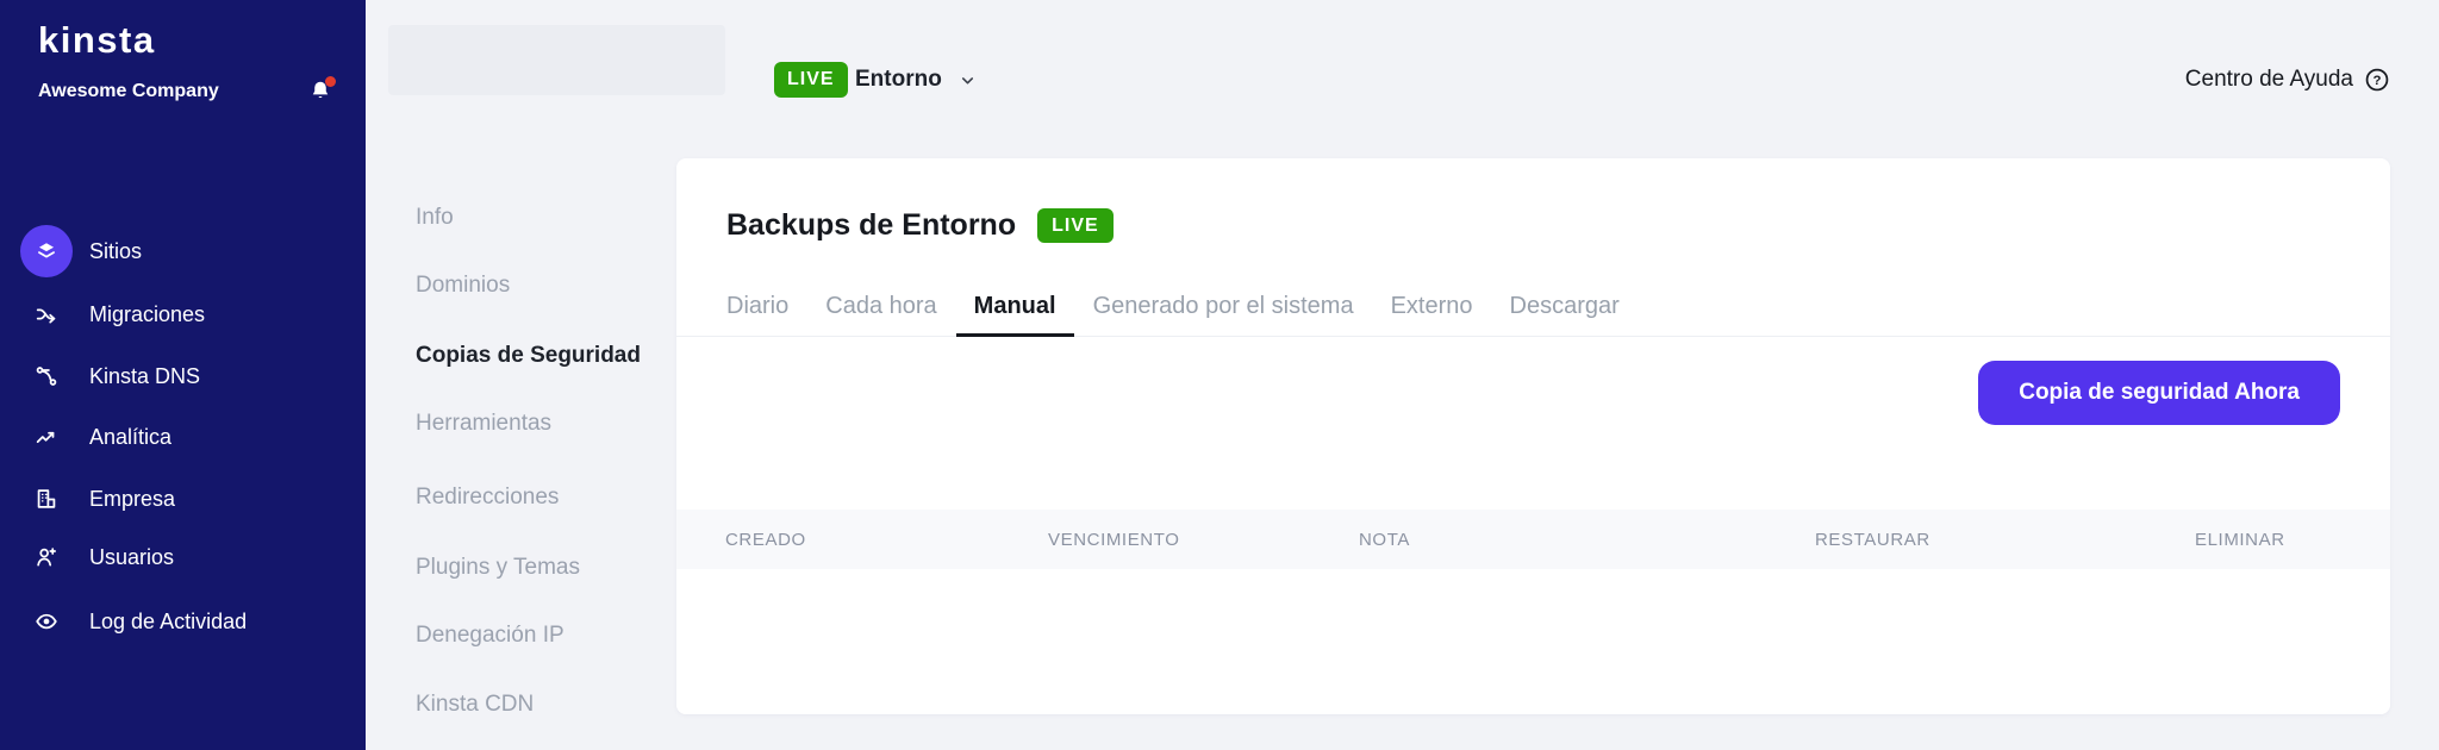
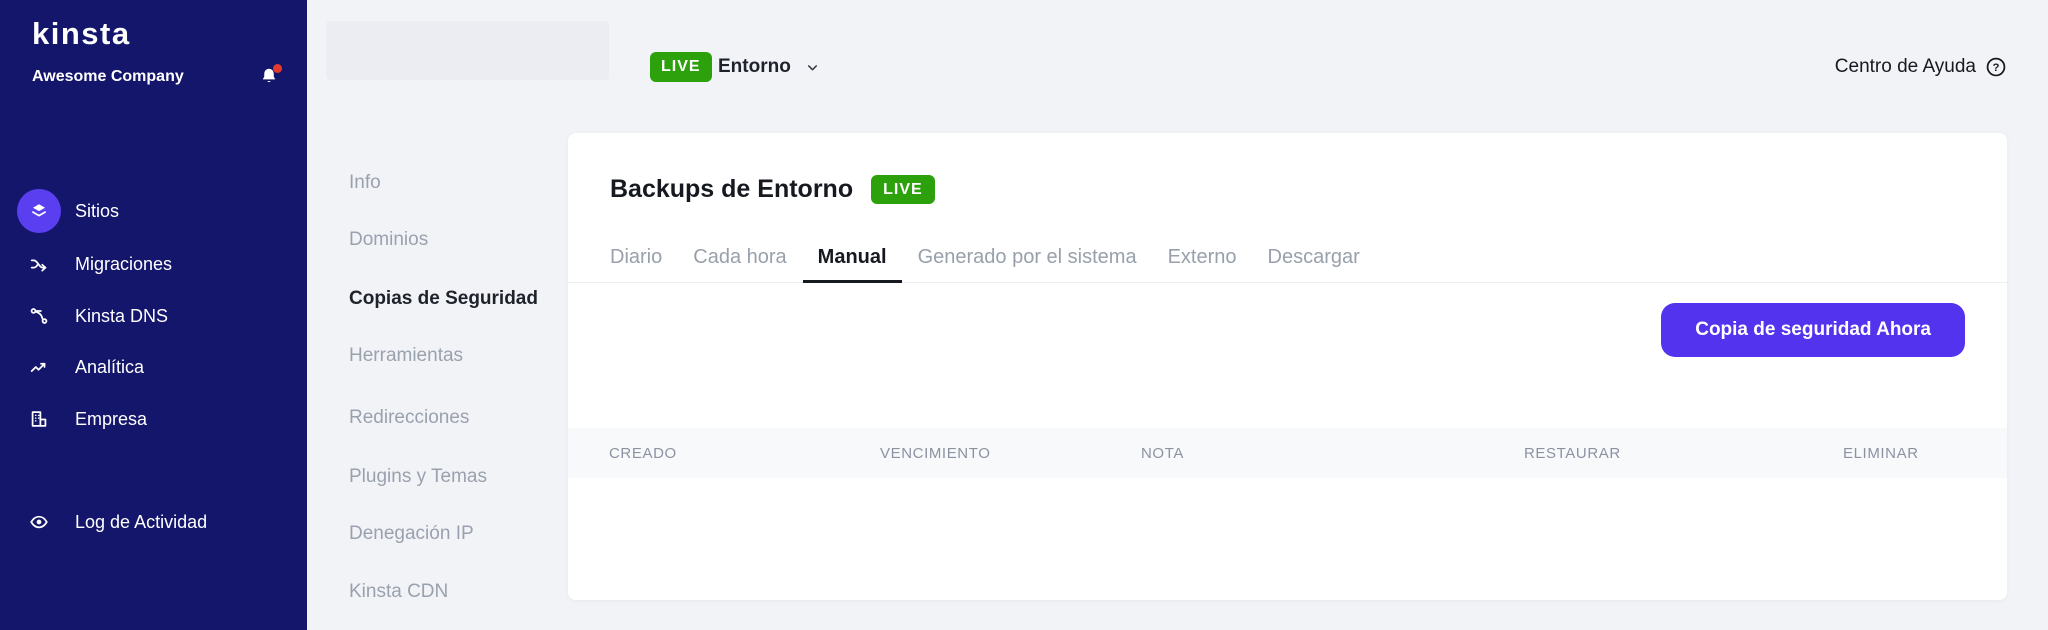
  kinsta
  Awesome Company
  Sitios
  Migraciones
  Kinsta DNS
  Analítica
  Empresa
- Usuarios
  Log de Actividad
  Info
  Dominios
  Copias de Seguridad
  Herramientas
  Redirecciones
  Plugins y Temas
  Denegación IP
  Kinsta CDN
  LIVE
  Entorno
  Centro de Ayuda
  ?
  Backups de Entorno
  LIVE
  Diario
  Cada hora
  Manual
  Generado por el sistema
  Externo
  Descargar
  Copia de seguridad Ahora
  CREADO
  VENCIMIENTO
  NOTA
  RESTAURAR
  ELIMINAR
